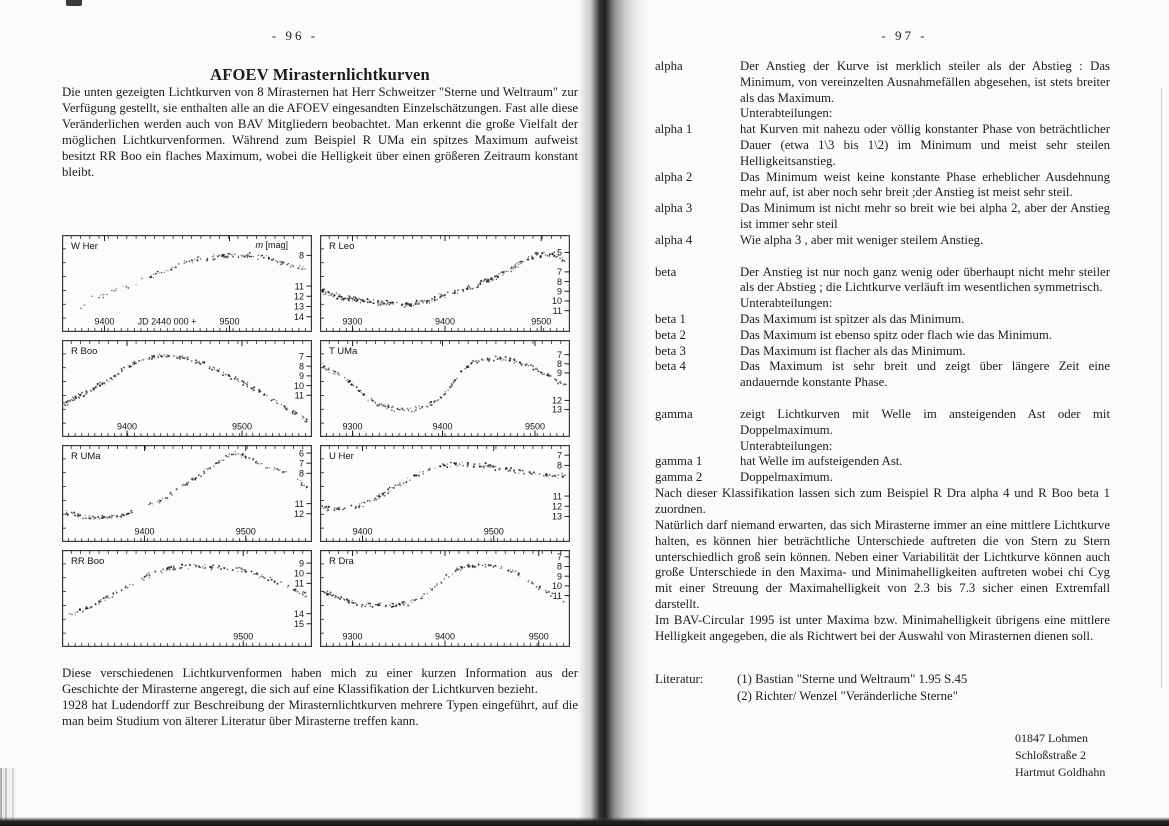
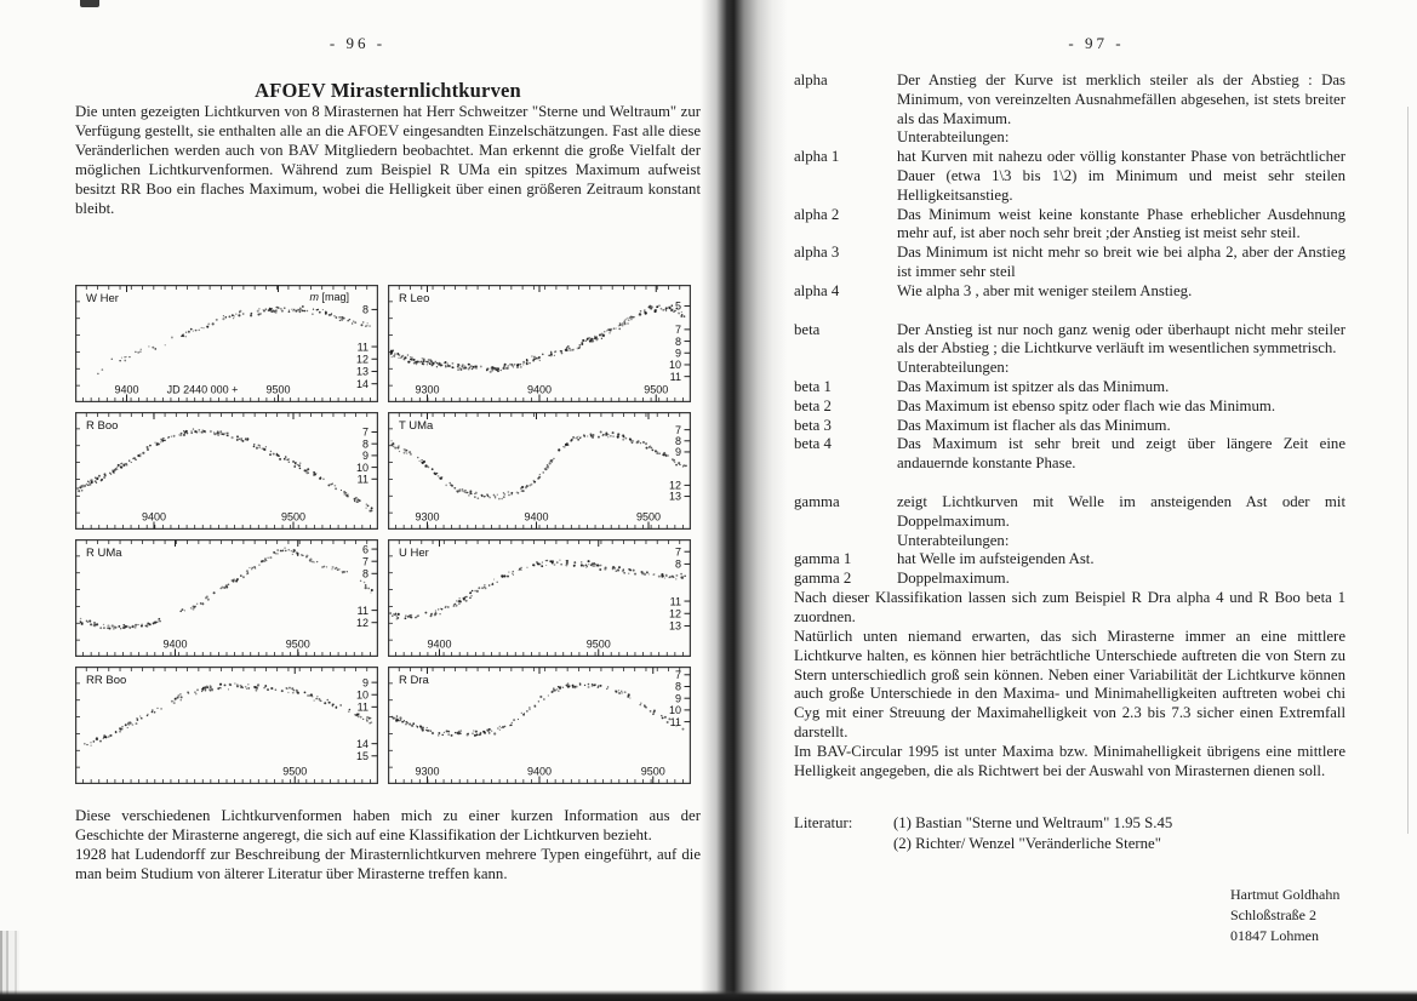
  - 96 -
  AFOEV Mirasternlichtkurven
  Die unten gezeigten Lichtkurven von 8 Mirasternen hat Herr Schweitzer "Sterne und Weltraum" zur Verfügung gestellt, sie enthalten alle an die AFOEV eingesandten Einzelschätzungen. Fast alle diese Veränderlichen werden auch von BAV Mitgliedern beobachtet. Man erkennt die große Vielfalt der möglichen Lichtkurvenformen. Während zum Beispiel R UMa ein spitzes Maximum aufweist besitzt RR Boo ein flaches Maximum, wobei die Helligkeit über einen größeren Zeitraum konstant bleibt.
  9400
  9500
  JD 2440 000 +
  8
  11
  12
  13
  14
  W Her
  m [mag]
  9300
  9400
  9500
  5
  7
  8
  9
  10
  11
  R Leo
  9400
  9500
  7
  8
  9
  10
  11
  R Boo
  9300
  9400
  9500
  7
  8
  9
  12
  13
  T UMa
  9400
  9500
  6
  7
  8
  11
  12
  R UMa
  9400
  9500
  7
  8
  11
  12
  13
  U Her
  9500
  9
  10
  11
  14
  15
  RR Boo
  9300
  9400
  9500
  7
  8
  9
  10
  11
  R Dra
  Diese verschiedenen Lichtkurvenformen haben mich zu einer kurzen Information aus der Geschichte der Mirasterne angeregt, die sich auf eine Klassifikation der Lichtkurven bezieht.
  1928 hat Ludendorff zur Beschreibung der Mirasternlichtkurven mehrere Typen eingeführt, auf die man beim Studium von älterer Literatur über Mirasterne treffen kann.
  - 97 -
  alpha
  Der Anstieg der Kurve ist merklich steiler als der Abstieg : Das Minimum, von vereinzelten Ausnahmefällen abgesehen, ist stets breiter als das Maximum.
  Unterabteilungen:
  alpha 1
  hat Kurven mit nahezu oder völlig konstanter Phase von beträchtlicher Dauer (etwa 1\3 bis 1\2) im Minimum und meist sehr steilen Helligkeitsanstieg.
  alpha 2
  Das Minimum weist keine konstante Phase erheblicher Ausdehnung mehr auf, ist aber noch sehr breit ;der Anstieg ist meist sehr steil.
  alpha 3
  Das Minimum ist nicht mehr so breit wie bei alpha 2, aber der Anstieg ist immer sehr steil
  alpha 4
  Wie alpha 3 , aber mit weniger steilem Anstieg.
  beta
  Der Anstieg ist nur noch ganz wenig oder überhaupt nicht mehr steiler als der Abstieg ; die Lichtkurve verläuft im wesentlichen symmetrisch.
  Unterabteilungen:
  beta 1
  Das Maximum ist spitzer als das Minimum.
  beta 2
  Das Maximum ist ebenso spitz oder flach wie das Minimum.
  beta 3
  Das Maximum ist flacher als das Minimum.
  beta 4
  Das Maximum ist sehr breit und zeigt über längere Zeit eine andauernde konstante Phase.
  gamma
  zeigt Lichtkurven mit Welle im ansteigenden Ast oder mit Doppelmaximum.
  Unterabteilungen:
  gamma 1
  hat Welle im aufsteigenden Ast.
  gamma 2
  Doppelmaximum.
  Nach dieser Klassifikation lassen sich zum Beispiel R Dra alpha 4 und R Boo beta 1 zuordnen.
- Natürlich darf niemand erwarten, das sich Mirasterne immer an eine mittlere Lichtkurve halten, es können hier beträchtliche Unterschiede auftreten die von Stern zu Stern unterschiedlich groß sein können. Neben einer Variabilität der Lichtkurve können auch große Unterschiede in den Maxima- und Minimahelligkeiten auftreten wobei chi Cyg mit einer Streuung der Maximahelligkeit von 2.3 bis 7.3 sicher einen Extremfall darstellt.
+ Natürlich unten niemand erwarten, das sich Mirasterne immer an eine mittlere Lichtkurve halten, es können hier beträchtliche Unterschiede auftreten die von Stern zu Stern unterschiedlich groß sein können. Neben einer Variabilität der Lichtkurve können auch große Unterschiede in den Maxima- und Minimahelligkeiten auftreten wobei chi Cyg mit einer Streuung der Maximahelligkeit von 2.3 bis 7.3 sicher einen Extremfall darstellt.
  Im BAV-Circular 1995 ist unter Maxima bzw. Minimahelligkeit übrigens eine mittlere Helligkeit angegeben, die als Richtwert bei der Auswahl von Mirasternen dienen soll.
  Literatur:
  (1) Bastian "Sterne und Weltraum" 1.95 S.45
  (2) Richter/ Wenzel "Veränderliche Sterne"
- 01847 Lohmen
+ Hartmut Goldhahn
  Schloßstraße 2
- Hartmut Goldhahn
+ 01847 Lohmen
